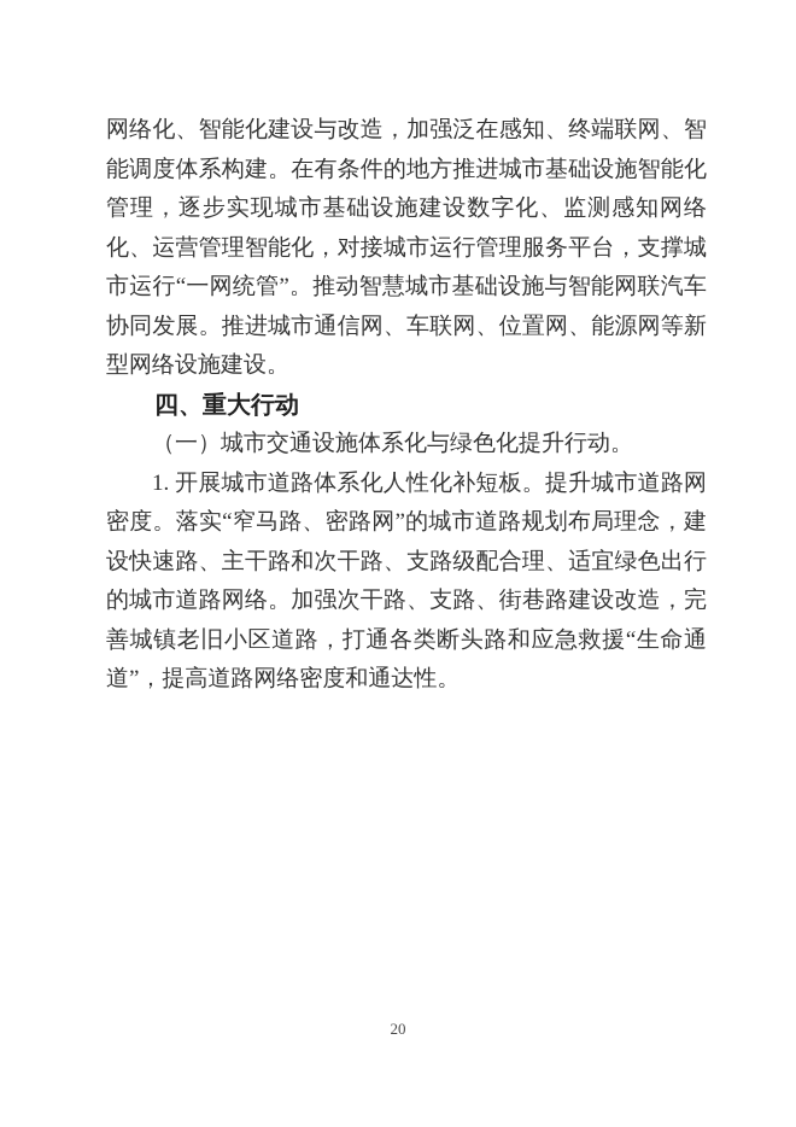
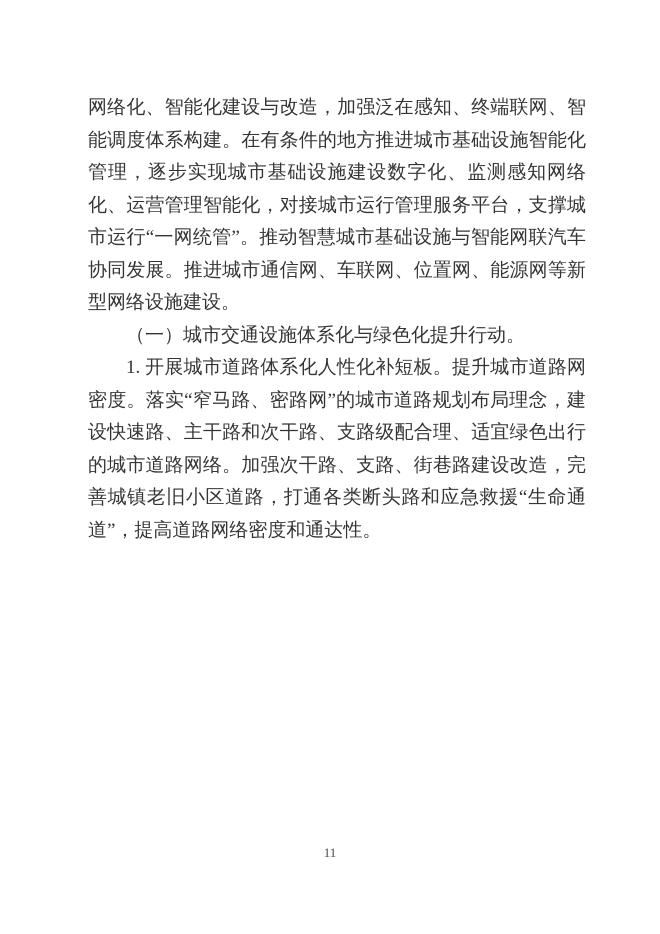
  网络化、智能化建设与改造，加强泛在感知、终端联网、智能调度体系构建。在有条件的地方推进城市基础设施智能化管理，逐步实现城市基础设施建设数字化、监测感知网络化、运营管理智能化，对接城市运行管理服务平台，支撑城市运行“一网统管”。推动智慧城市基础设施与智能网联汽车协同发展。推进城市通信网、车联网、位置网、能源网等新型网络设施建设。
- 四、重大行动
  （一）城市交通设施体系化与绿色化提升行动。
  1. 开展城市道路体系化人性化补短板。提升城市道路网密度。落实“窄马路、密路网”的城市道路规划布局理念，建设快速路、主干路和次干路、支路级配合理、适宜绿色出行的城市道路网络。加强次干路、支路、街巷路建设改造，完善城镇老旧小区道路，打通各类断头路和应急救援“生命通道”，提高道路网络密度和通达性。
- 20
+ 11
